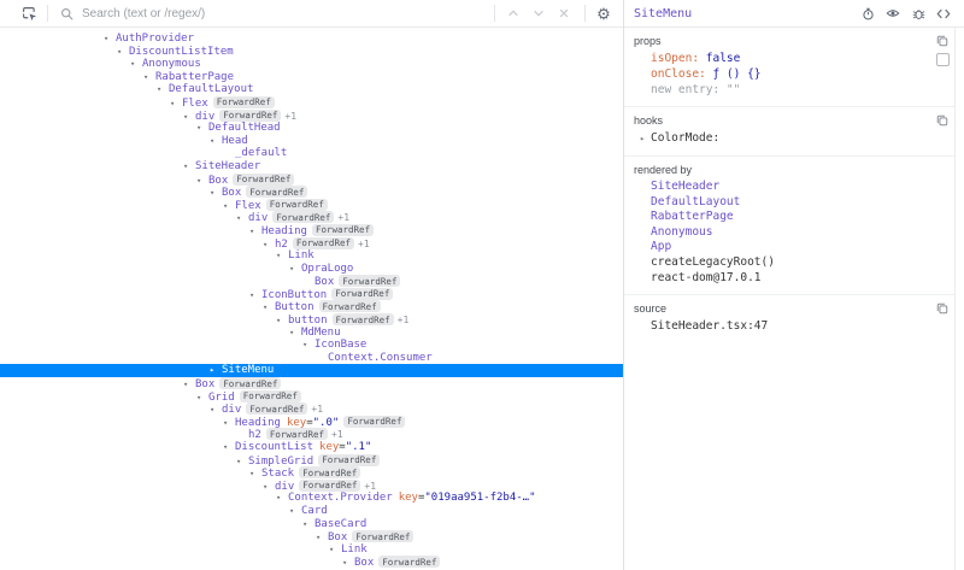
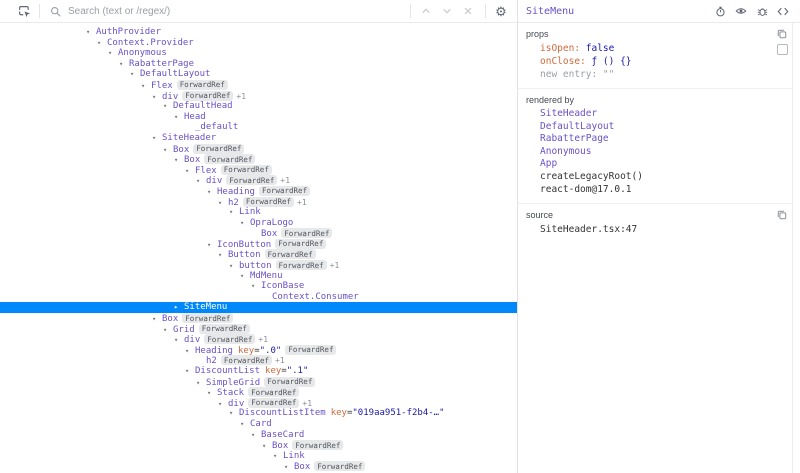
  Search (text or /regex/)
  ⚙
  ▾ AuthProvider
- ▾ DiscountListItem
+ ▾ Context.Provider
  ▾ Anonymous
  ▾ RabatterPage
  ▾ DefaultLayout
  ▾ Flex ForwardRef
  ▾ div ForwardRef +1
  ▾ DefaultHead
  ▾ Head
  _default
  ▾ SiteHeader
  ▾ Box ForwardRef
  ▾ Box ForwardRef
  ▾ Flex ForwardRef
  ▾ div ForwardRef +1
  ▾ Heading ForwardRef
  ▾ h2 ForwardRef +1
  ▾ Link
  ▾ OpraLogo
  Box ForwardRef
  ▾ IconButton ForwardRef
  ▾ Button ForwardRef
  ▾ button ForwardRef +1
  ▾ MdMenu
  ▾ IconBase
  Context.Consumer
  ▸ SiteMenu
  ▾ Box ForwardRef
  ▾ Grid ForwardRef
  ▾ div ForwardRef +1
  ▾ Heading key=".0" ForwardRef
  h2 ForwardRef +1
  ▾ DiscountList key=".1"
  ▾ SimpleGrid ForwardRef
  ▾ Stack ForwardRef
  ▾ div ForwardRef +1
- ▾ Context.Provider key="019aa951-f2b4-…"
+ ▾ DiscountListItem key="019aa951-f2b4-…"
  ▾ Card
  ▾ BaseCard
  ▾ Box ForwardRef
  ▾ Link
  ▾ Box ForwardRef
  SiteMenu
  props
  isOpen: false
  onClose: ƒ () {}
  new entry: ""
- hooks
- ▸ ColorMode:
  rendered by
  SiteHeader
  DefaultLayout
  RabatterPage
  Anonymous
  App
  createLegacyRoot()
  react-dom@17.0.1
  source
  SiteHeader.tsx:47
